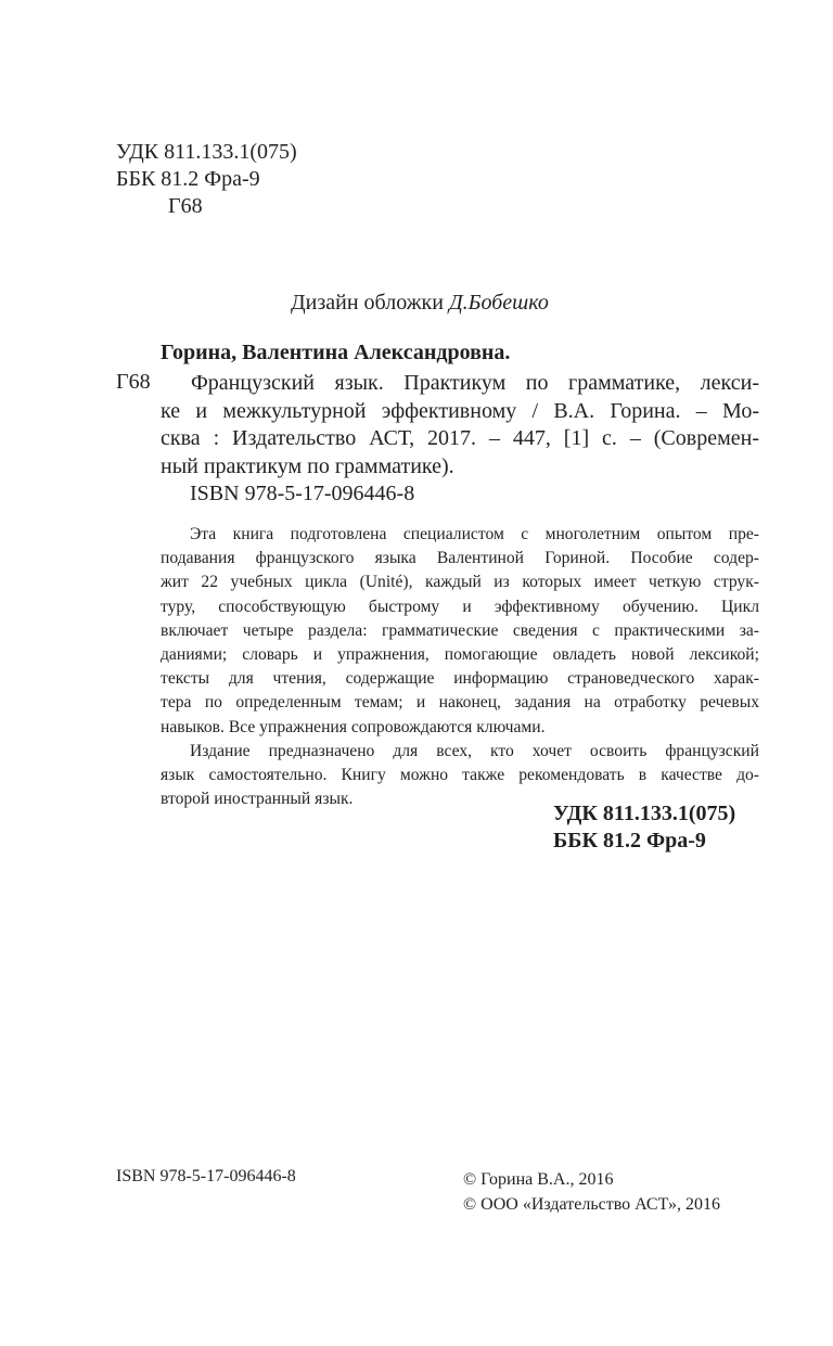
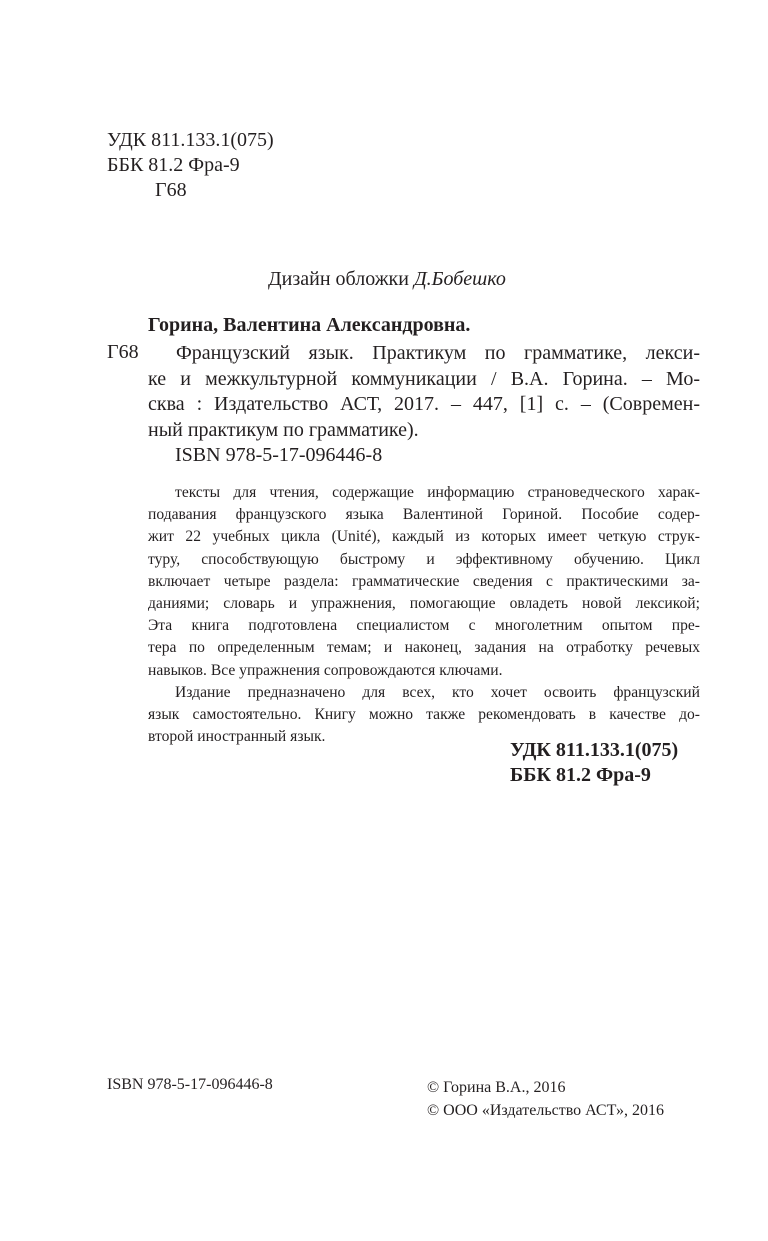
  УДК 811.133.1(075)
  ББК 81.2 Фра-9
  Г68
  Дизайн обложки Д.Бобешко
  Горина, Валентина Александровна.
  Г68
  Французский язык. Практикум по грамматике, лекси-
- ке и межкультурной эффективному / В.А. Горина. – Мо-
+ ке и межкультурной коммуникации / В.А. Горина. – Мо-
  сква : Издательство АСТ, 2017. – 447, [1] с. – (Современ-
  ный практикум по грамматике).
  ISBN 978-5-17-096446-8
- Эта книга подготовлена специалистом с многолетним опытом пре-
+ тексты для чтения, содержащие информацию страноведческого харак-
  подавания французского языка Валентиной Гориной. Пособие содер-
  жит 22 учебных цикла (Unité), каждый из которых имеет четкую струк-
  туру, способствующую быстрому и эффективному обучению. Цикл
  включает четыре раздела: грамматические сведения с практическими за-
  даниями; словарь и упражнения, помогающие овладеть новой лексикой;
- тексты для чтения, содержащие информацию страноведческого харак-
+ Эта книга подготовлена специалистом с многолетним опытом пре-
  тера по определенным темам; и наконец, задания на отработку речевых
  навыков. Все упражнения сопровождаются ключами.
  Издание предназначено для всех, кто хочет освоить французский
  язык самостоятельно. Книгу можно также рекомендовать в качестве до-
  второй иностранный язык.
  УДК 811.133.1(075)
  ББК 81.2 Фра-9
  ISBN 978-5-17-096446-8
  © Горина В.А., 2016
  © ООО «Издательство АСТ», 2016
